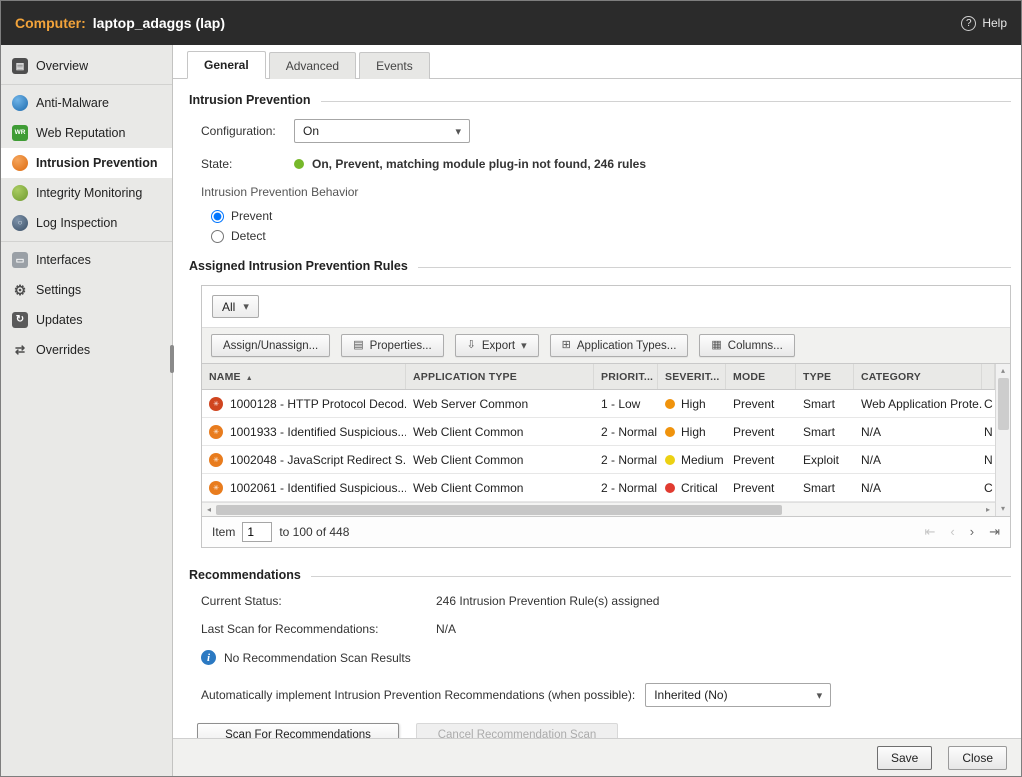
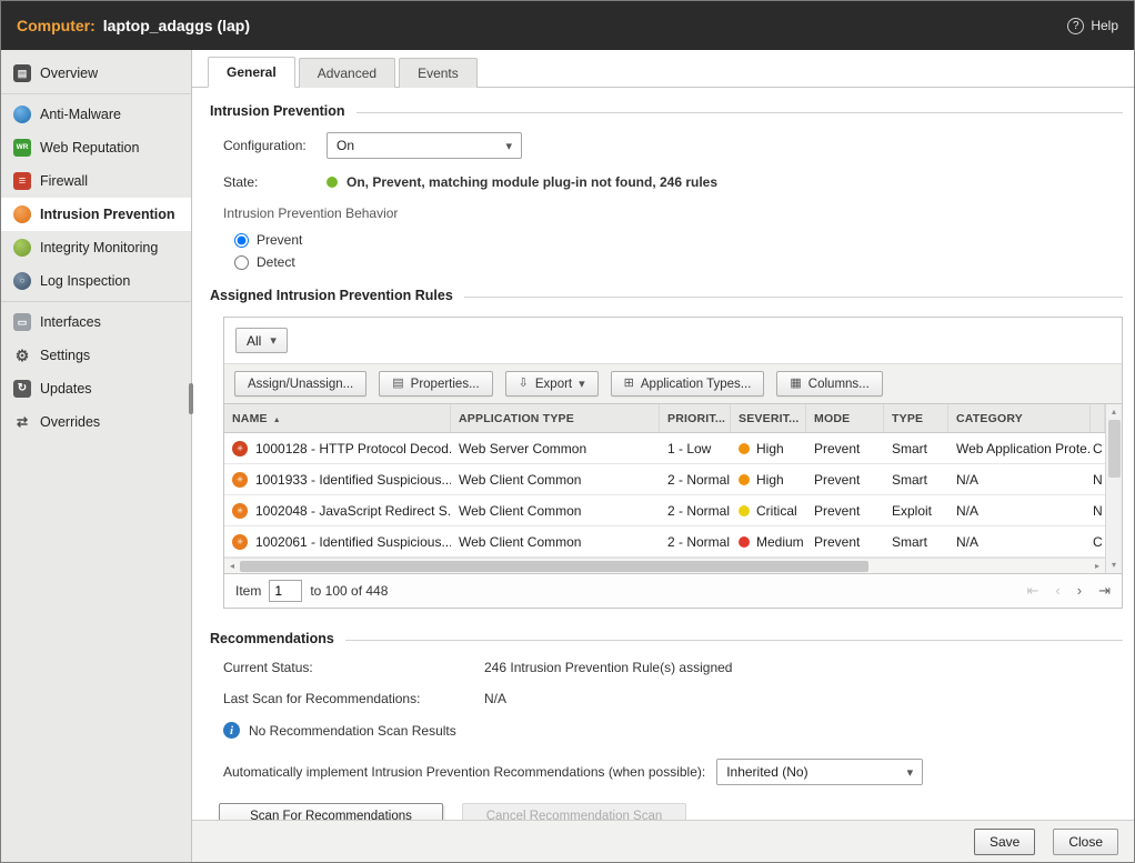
  Computer:
  laptop_adaggs (lap)
  Help
  Overview
  Anti-Malware
  Web Reputation
+ Firewall
  Intrusion Prevention
  Integrity Monitoring
  Log Inspection
  Interfaces
  Settings
  Updates
  Overrides
  General
  Advanced
  Events
  Intrusion Prevention
  Configuration:
  On
  State:
  On, Prevent, matching module plug-in not found, 246 rules
  Intrusion Prevention Behavior
  Prevent
  Detect
  Assigned Intrusion Prevention Rules
  All
  Assign/Unassign...
  Properties...
  Export
  Application Types...
  Columns...
  NAME
  APPLICATION TYPE
  PRIORIT...
  SEVERIT...
  MODE
  TYPE
  CATEGORY
  1000128 - HTTP Protocol Decod.
  Web Server Common
  1 - Low
  High
  Prevent
  Smart
  Web Application Prote.
  C
  1001933 - Identified Suspicious...
  Web Client Common
  2 - Normal
  High
  Prevent
  Smart
  N/A
  N
  1002048 - JavaScript Redirect S.
  Web Client Common
  2 - Normal
- Medium
+ Critical
  Prevent
  Exploit
  N/A
  N
  1002061 - Identified Suspicious...
  Web Client Common
  2 - Normal
- Critical
+ Medium
  Prevent
  Smart
  N/A
  C
  Item
  1
  to 100 of 448
  Recommendations
  Current Status:
  246 Intrusion Prevention Rule(s) assigned
  Last Scan for Recommendations:
  N/A
  No Recommendation Scan Results
  Automatically implement Intrusion Prevention Recommendations (when possible):
  Inherited (No)
  Scan For Recommendations
  Cancel Recommendation Scan
  Save
  Close
